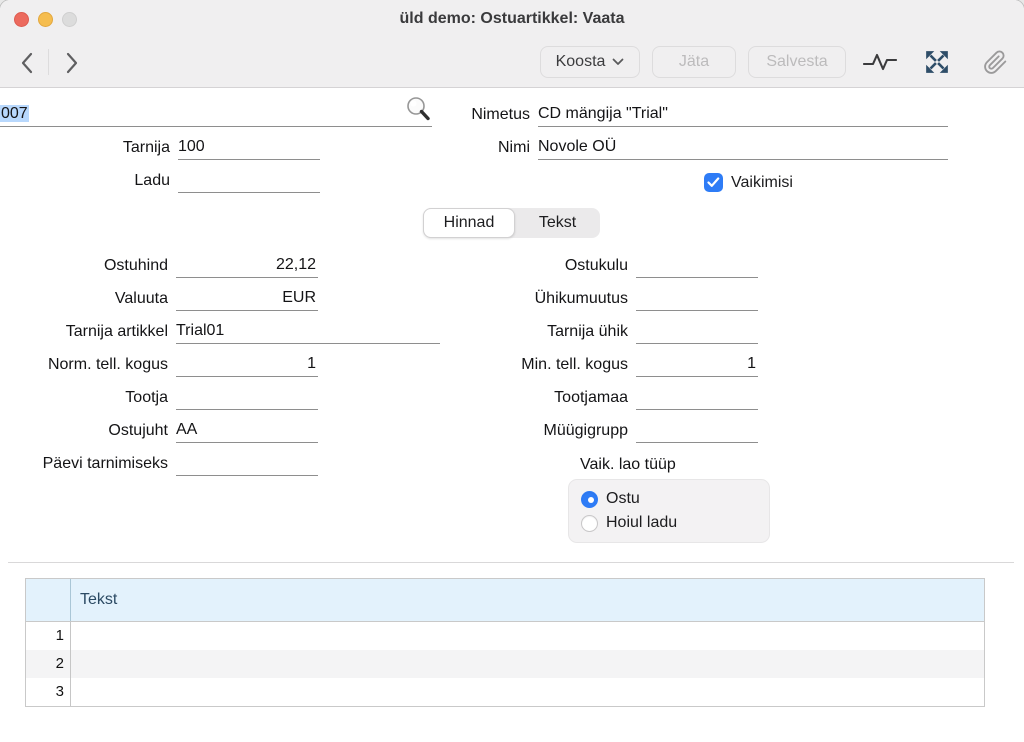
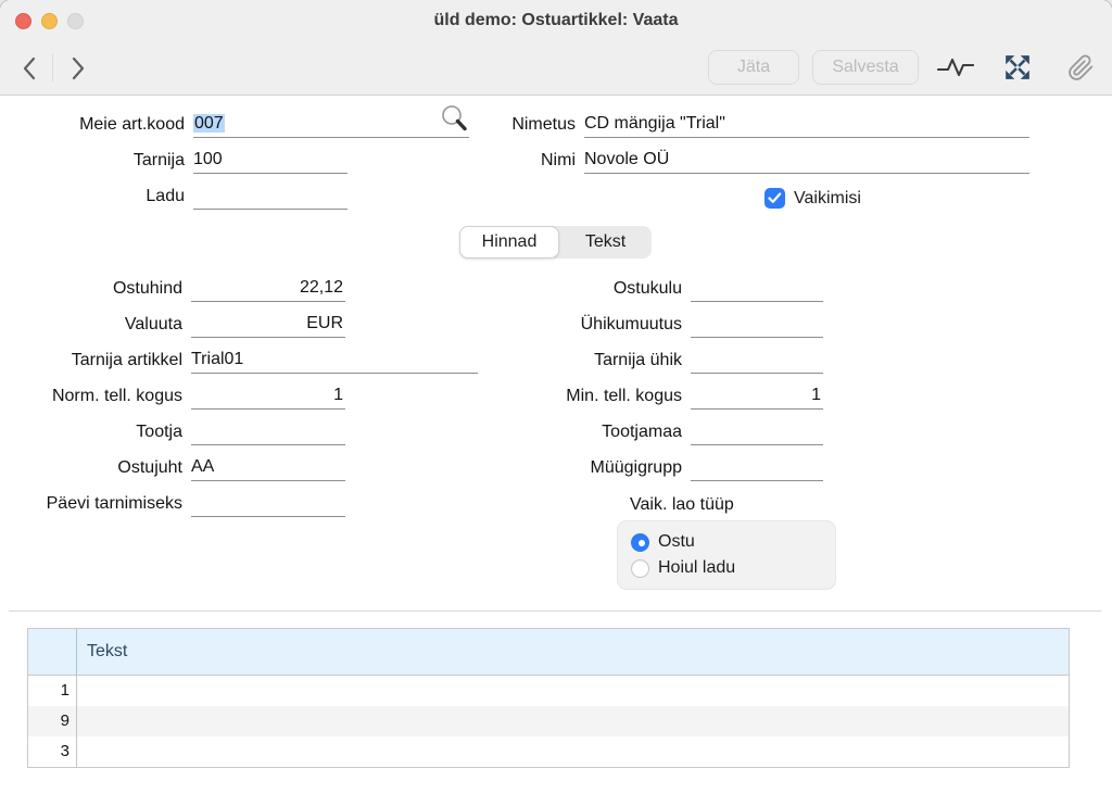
  üld demo: Ostuartikkel: Vaata
- Koosta
  Jäta
  Salvesta
+ Meie art.kood
  007
  Tarnija
  100
  Ladu
  Nimetus
  CD mängija "Trial"
  Nimi
  Novole OÜ
  Vaikimisi
  Hinnad
  Tekst
  Ostuhind
  22,12
  Valuuta
  EUR
  Tarnija artikkel
  Trial01
  Norm. tell. kogus
  1
  Tootja
  Ostujuht
  AA
  Päevi tarnimiseks
  Ostukulu
  Ühikumuutus
  Tarnija ühik
  Min. tell. kogus
  1
  Tootjamaa
  Müügigrupp
  Vaik. lao tüüp
  Ostu
  Hoiul ladu
  Tekst
  1
- 2
+ 9
  3
